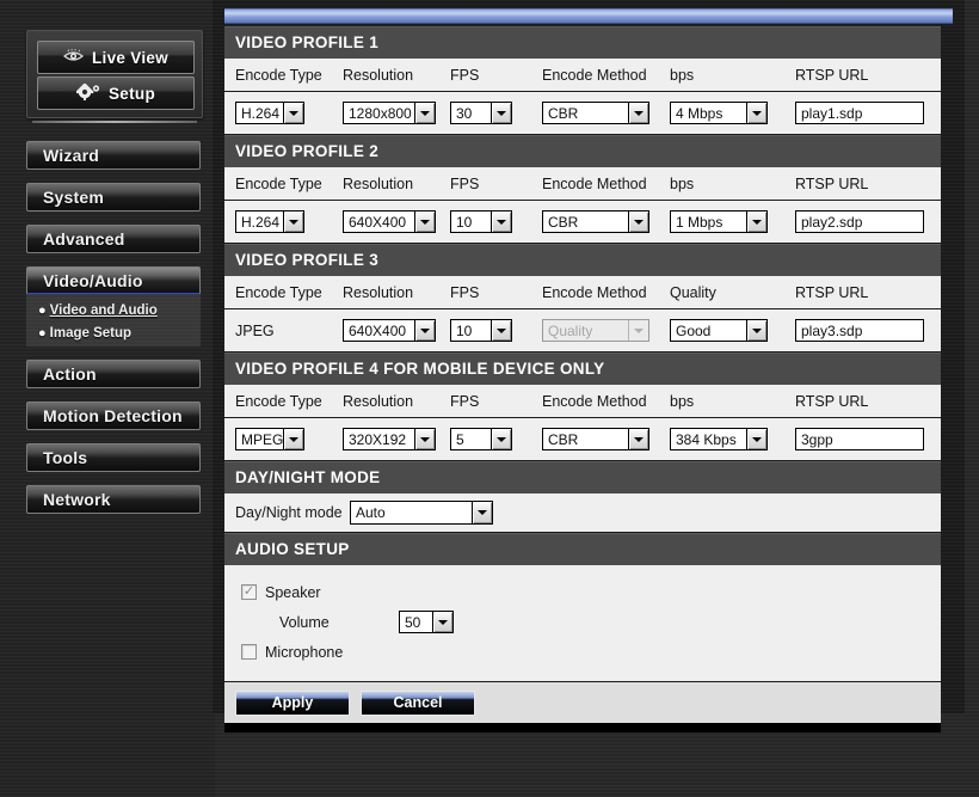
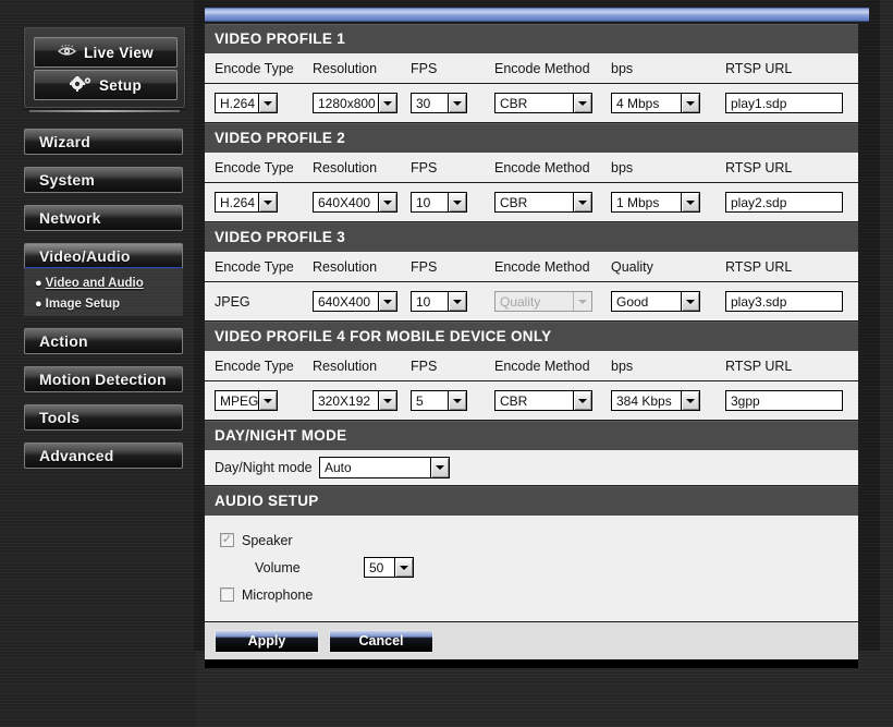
  Live View
  Setup
  Wizard
  System
- Advanced
+ Network
  Video/Audio
  ● Video and Audio
  ● Image Setup
  Action
  Motion Detection
  Tools
- Network
+ Advanced
  VIDEO PROFILE 1
  Encode Type
  Resolution
  FPS
  Encode Method
  bps
  RTSP URL
  H.264
  1280x800
  30
  CBR
  4 Mbps
  play1.sdp
  VIDEO PROFILE 2
  Encode Type
  Resolution
  FPS
  Encode Method
  bps
  RTSP URL
  H.264
  640X400
  10
  CBR
  1 Mbps
  play2.sdp
  VIDEO PROFILE 3
  Encode Type
  Resolution
  FPS
  Encode Method
  Quality
  RTSP URL
  JPEG
  640X400
  10
  Quality
  Good
  play3.sdp
  VIDEO PROFILE 4 FOR MOBILE DEVICE ONLY
  Encode Type
  Resolution
  FPS
  Encode Method
  bps
  RTSP URL
  MPEG
  320X192
  5
  CBR
  384 Kbps
  3gpp
  DAY/NIGHT MODE
  Day/Night mode
  Auto
  AUDIO SETUP
  ✓
  Speaker
  Volume
  50
  Microphone
  Apply
  Cancel
